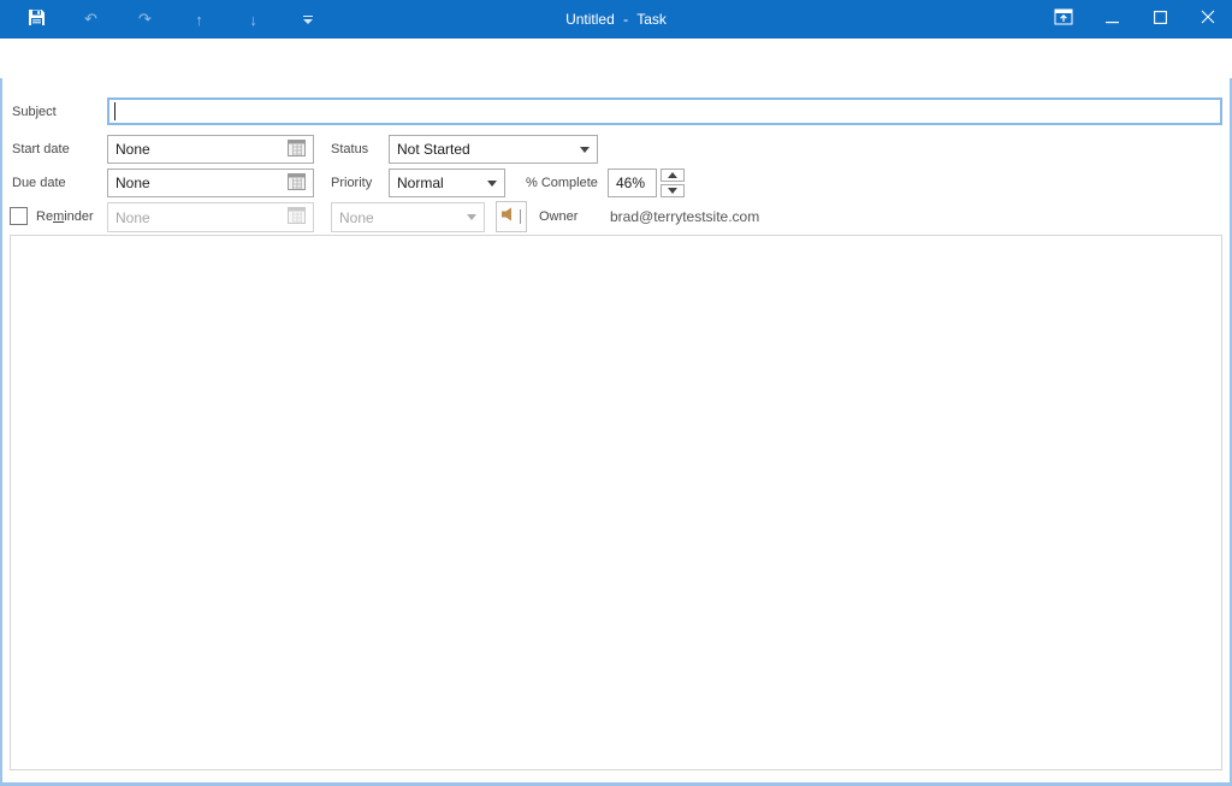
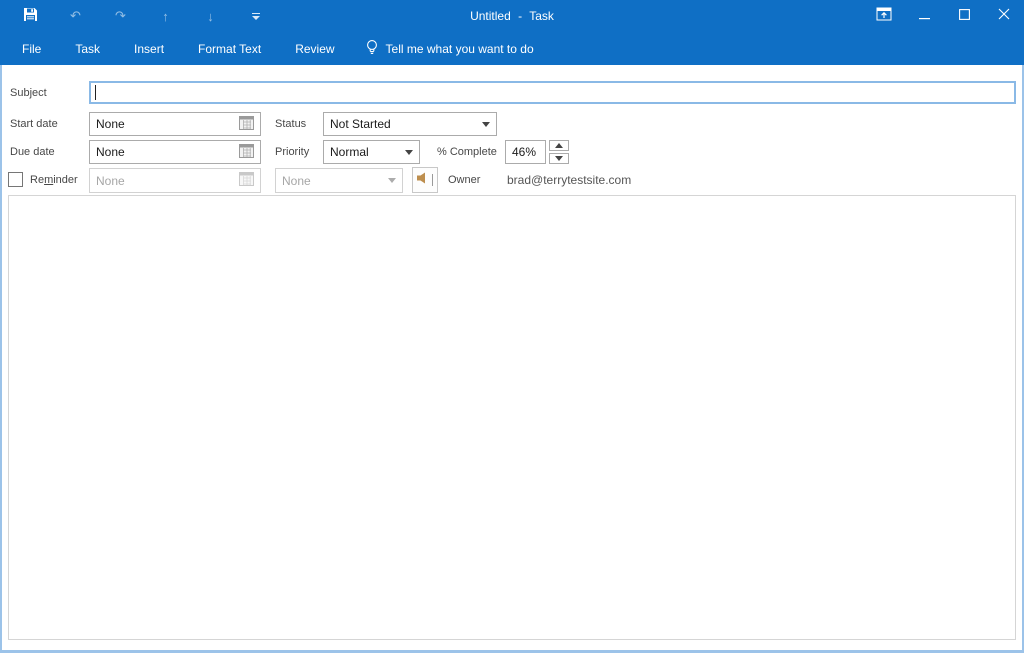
  ↶
  ↷
  ↑
  ↓
  Untitled - Task
+ File
+ Task
+ Insert
+ Format Text
+ Review
+ Tell me what you want to do
  Subject
  Start date
  None
  Status
  Not Started
  Due date
  None
  Priority
  Normal
  % Complete
  46%
  Reminder
  None
  None
  Owner
  brad@terrytestsite.com
